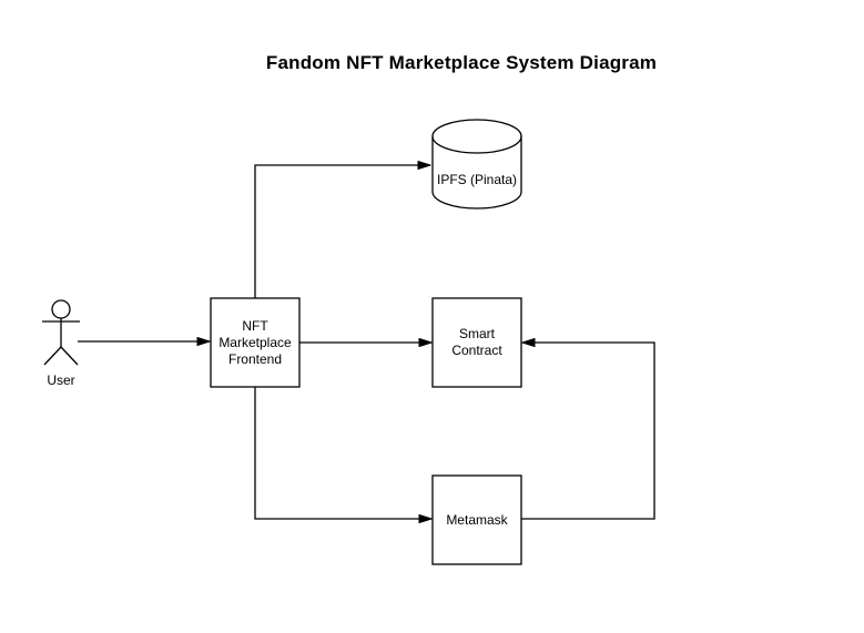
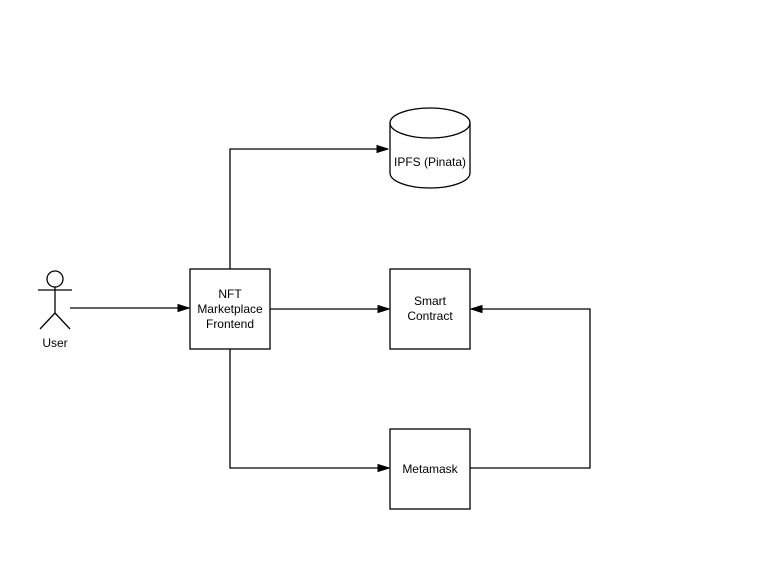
- Fandom NFT Marketplace System Diagram
  User
  NFT Marketplace Frontend
  IPFS (Pinata)
  Smart Contract
  Metamask
